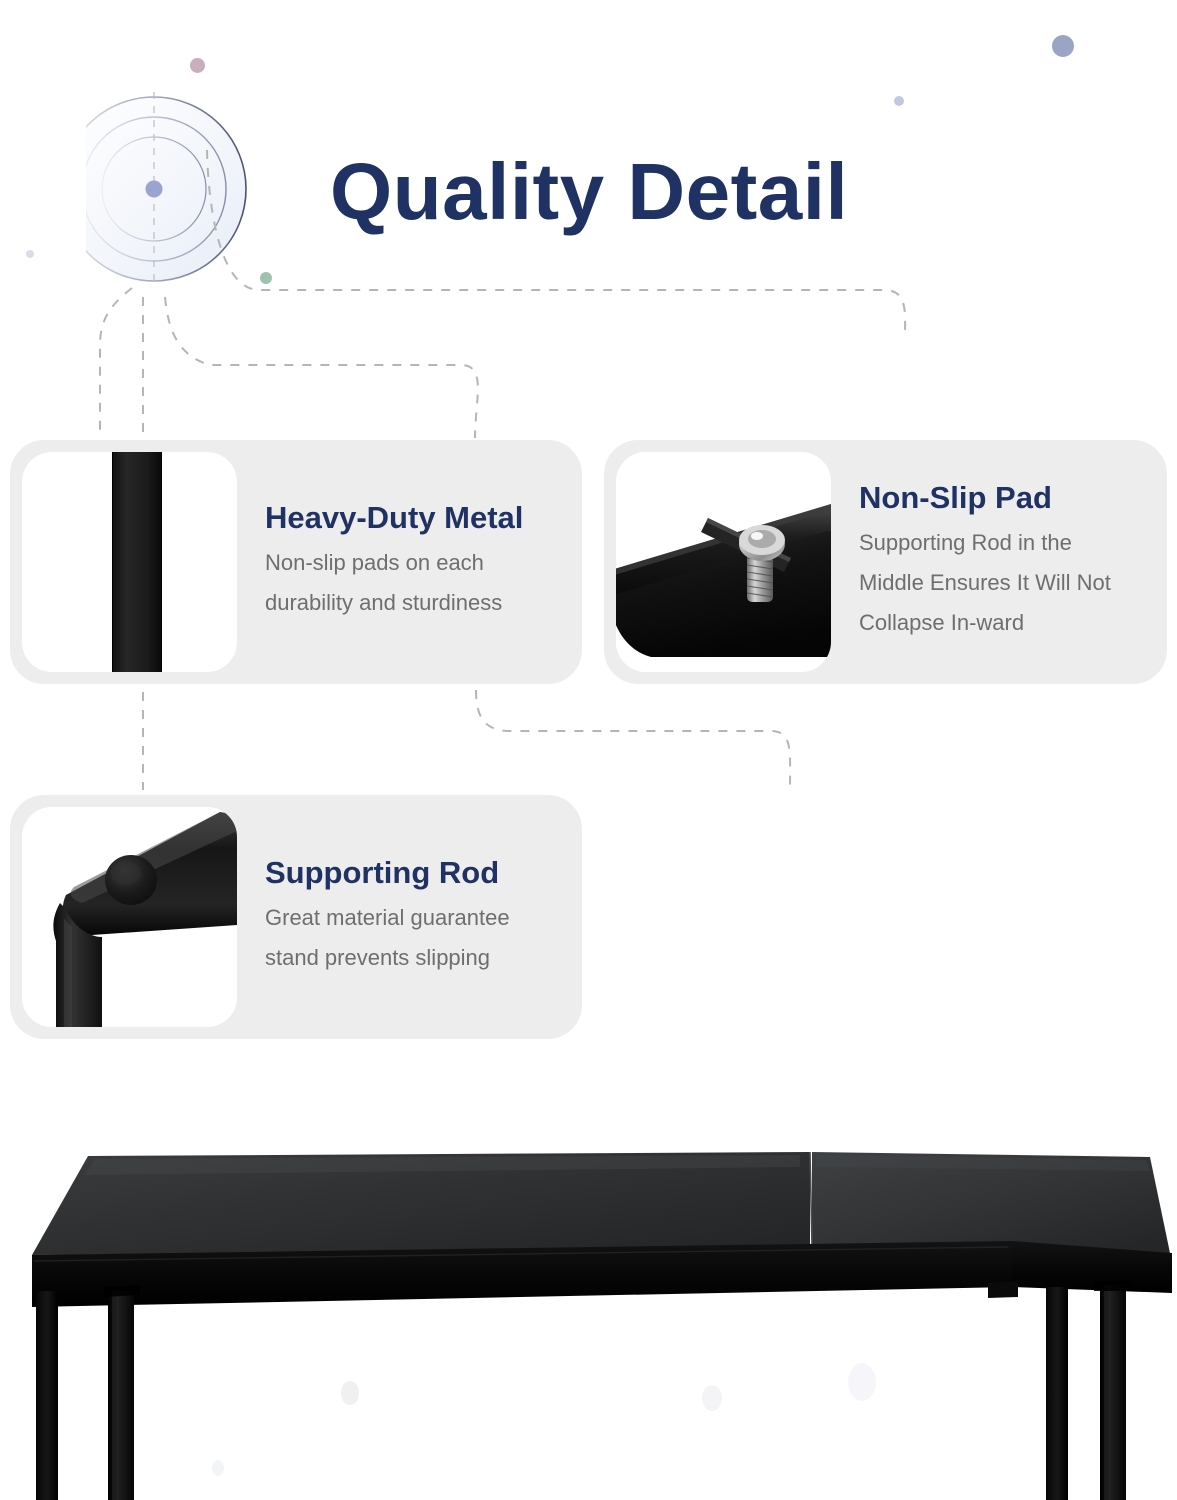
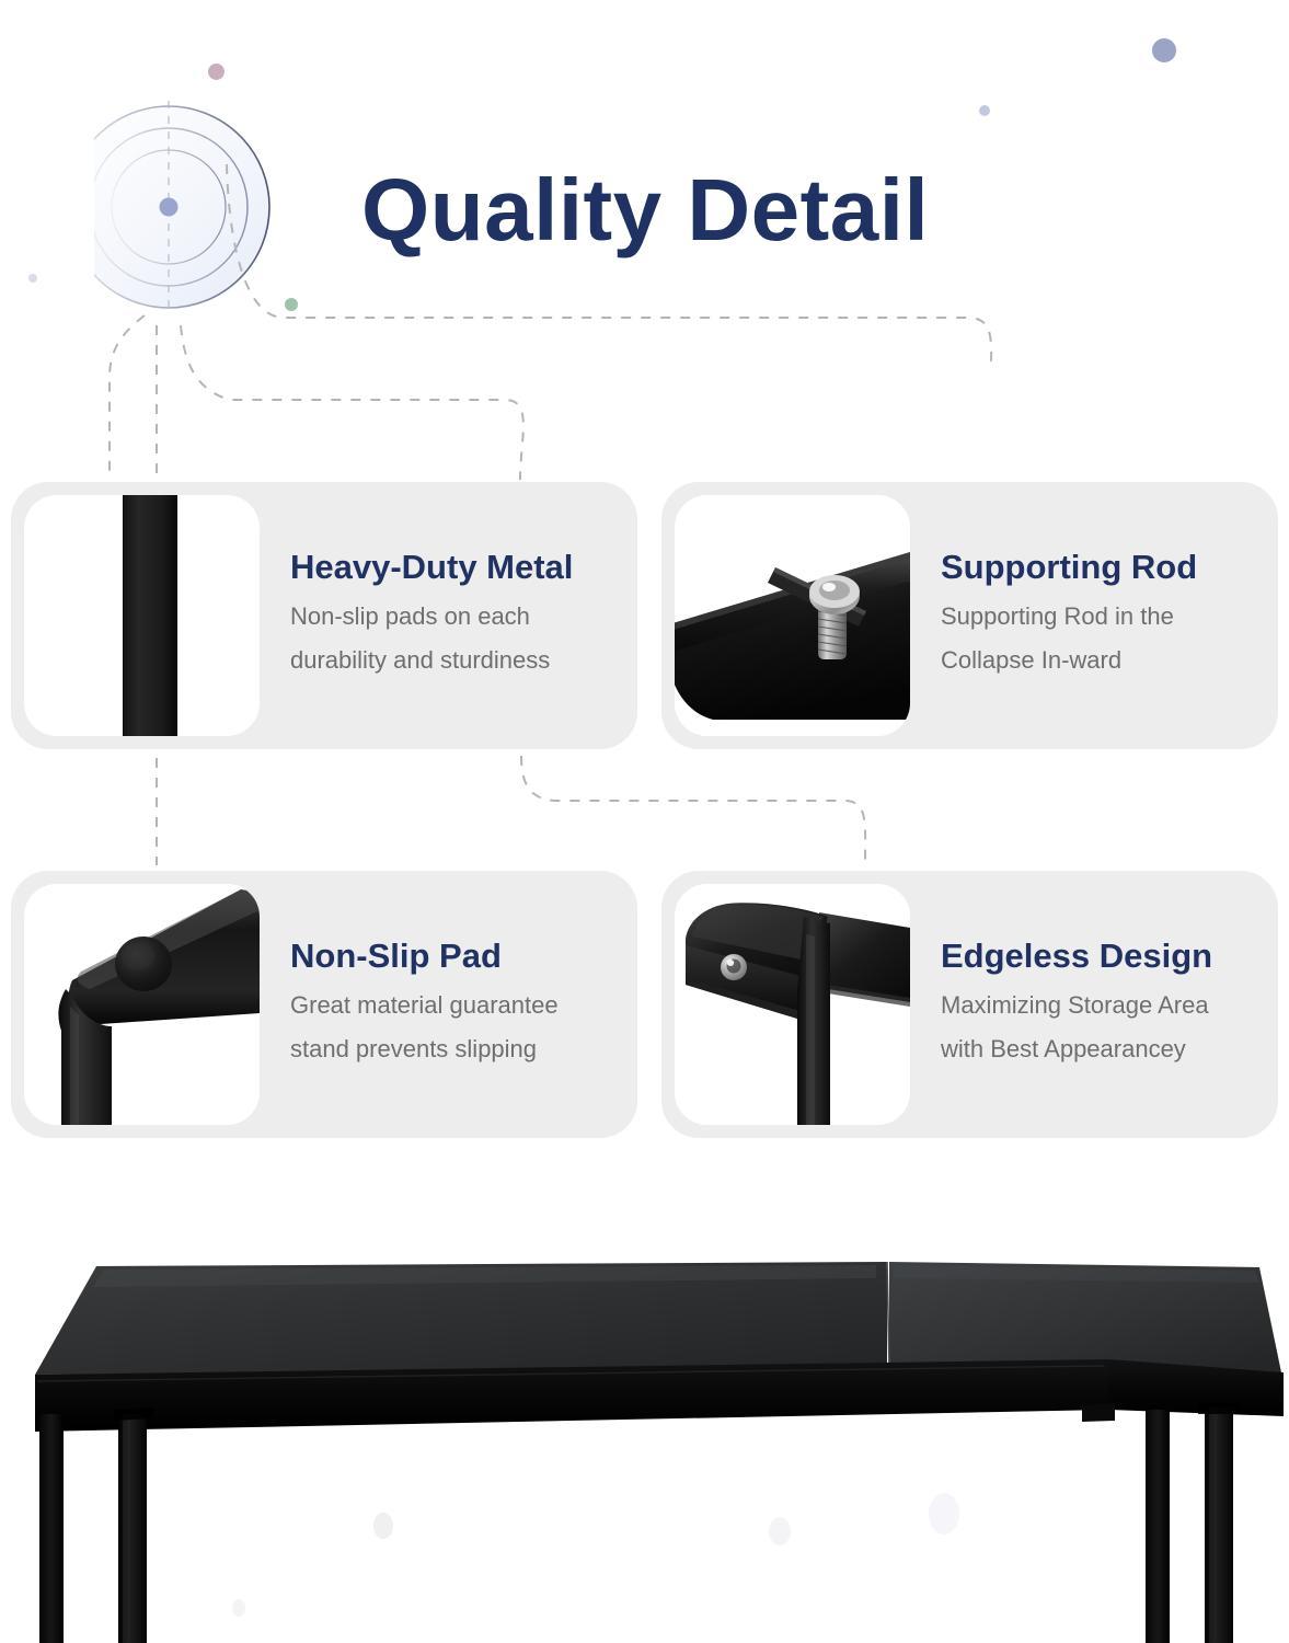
  Quality Detail
  Heavy-Duty Metal
  Non-slip pads on each
  durability and sturdiness
- Non-Slip Pad
+ Supporting Rod
  Supporting Rod in the
- Middle Ensures It Will Not
  Collapse In-ward
- Supporting Rod
+ Non-Slip Pad
  Great material guarantee
  stand prevents slipping
+ Edgeless Design
+ Maximizing Storage Area
+ with Best Appearancey
